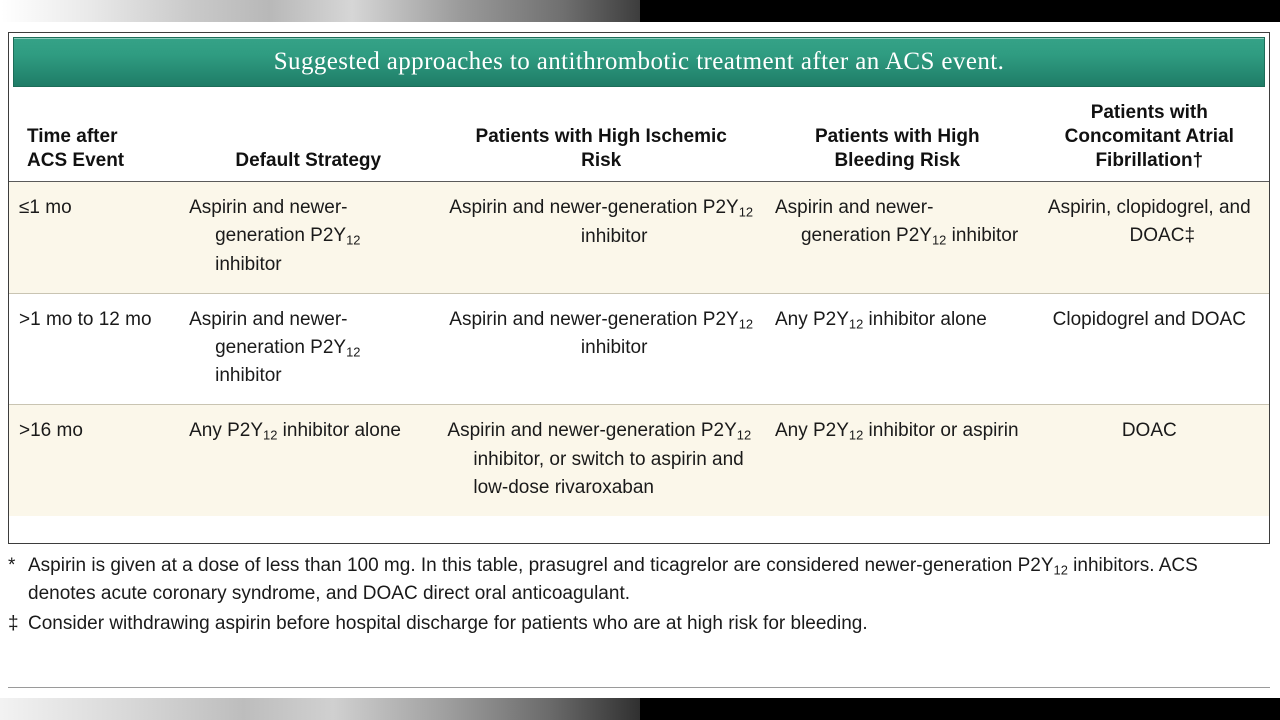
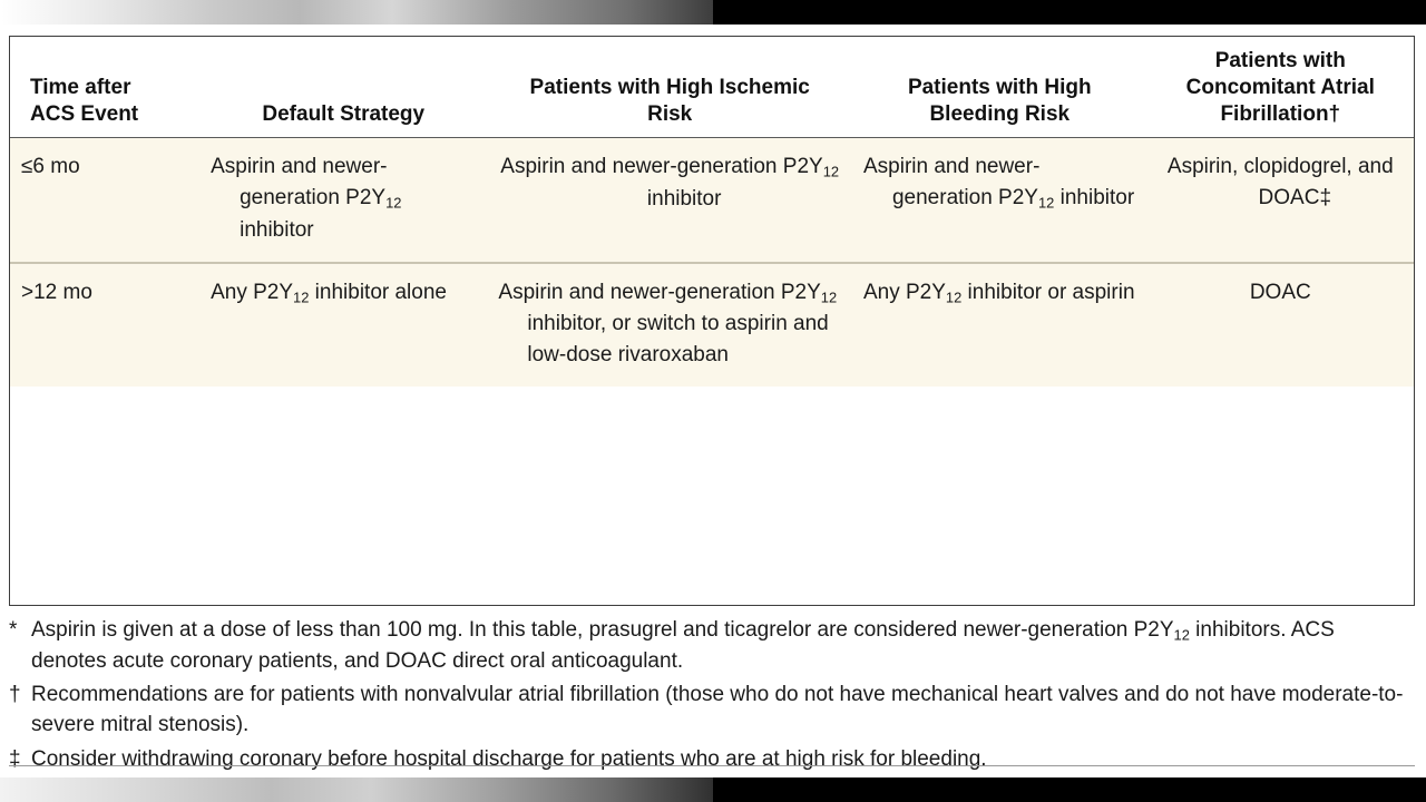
- Suggested approaches to antithrombotic treatment after an ACS event.
  Time after ACS Event	Default Strategy	Patients with High Ischemic Risk	Patients with High Bleeding Risk	Patients with Concomitant Atrial Fibrillation†
- ≤1 mo	Aspirin and newer-generation P2Y12 inhibitor	Aspirin and newer-generation P2Y12 inhibitor	Aspirin and newer-generation P2Y12 inhibitor	Aspirin, clopidogrel, and DOAC‡
+ ≤6 mo	Aspirin and newer-generation P2Y12 inhibitor	Aspirin and newer-generation P2Y12 inhibitor	Aspirin and newer-generation P2Y12 inhibitor	Aspirin, clopidogrel, and DOAC‡
- >1 mo to 12 mo	Aspirin and newer-generation P2Y12 inhibitor	Aspirin and newer-generation P2Y12 inhibitor	Any P2Y12 inhibitor alone	Clopidogrel and DOAC
- >16 mo	Any P2Y12 inhibitor alone	Aspirin and newer-generation P2Y12 inhibitor, or switch to aspirin and low-dose rivaroxaban	Any P2Y12 inhibitor or aspirin	DOAC
+ >12 mo	Any P2Y12 inhibitor alone	Aspirin and newer-generation P2Y12 inhibitor, or switch to aspirin and low-dose rivaroxaban	Any P2Y12 inhibitor or aspirin	DOAC
  *
- Aspirin is given at a dose of less than 100 mg. In this table, prasugrel and ticagrelor are considered newer-generation P2Y12 inhibitors. ACS denotes acute coronary syndrome, and DOAC direct oral anticoagulant.
+ Aspirin is given at a dose of less than 100 mg. In this table, prasugrel and ticagrelor are considered newer-generation P2Y12 inhibitors. ACS denotes acute coronary patients, and DOAC direct oral anticoagulant.
+ †
+ Recommendations are for patients with nonvalvular atrial fibrillation (those who do not have mechanical heart valves and do not have moderate-to-severe mitral stenosis).
  ‡
- Consider withdrawing aspirin before hospital discharge for patients who are at high risk for bleeding.
+ Consider withdrawing coronary before hospital discharge for patients who are at high risk for bleeding.
